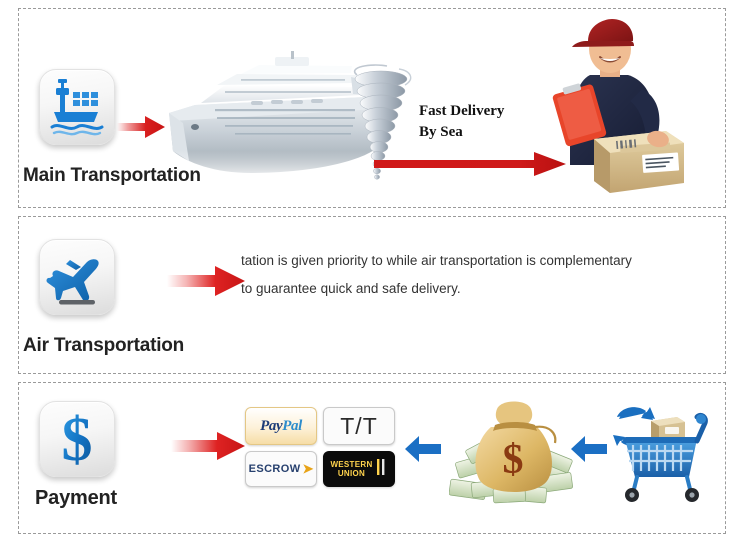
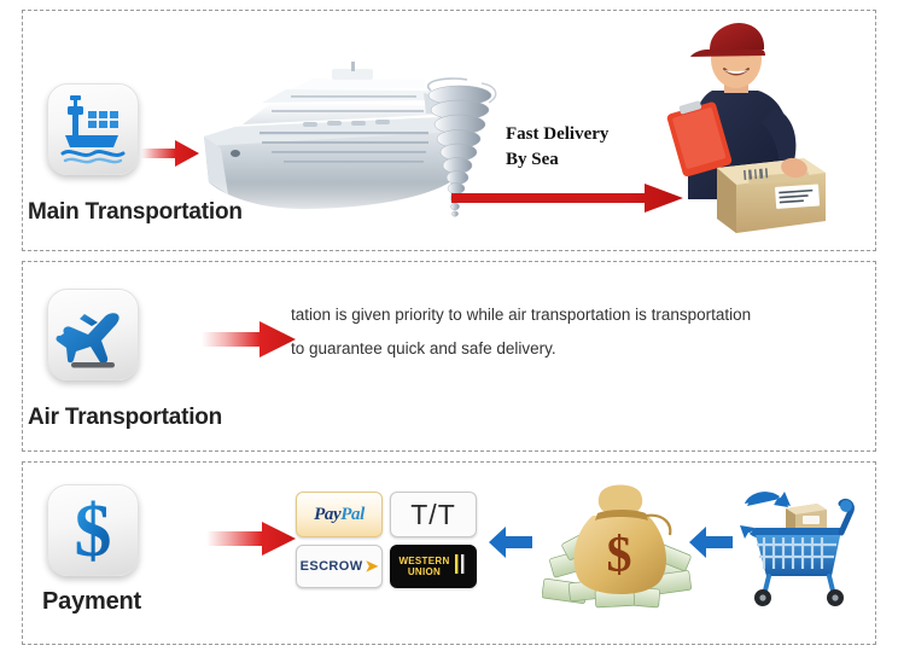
  Fast Delivery
  By Sea
  Main Transportation
  Air Transportation
- tation is given priority to while air transportation is complementary
+ tation is given priority to while air transportation is transportation
  to guarantee quick and safe delivery.
  $
  Payment
  PayPal
  T/T
  ESCROW
  ➤
  WESTERN
  UNION
  $
